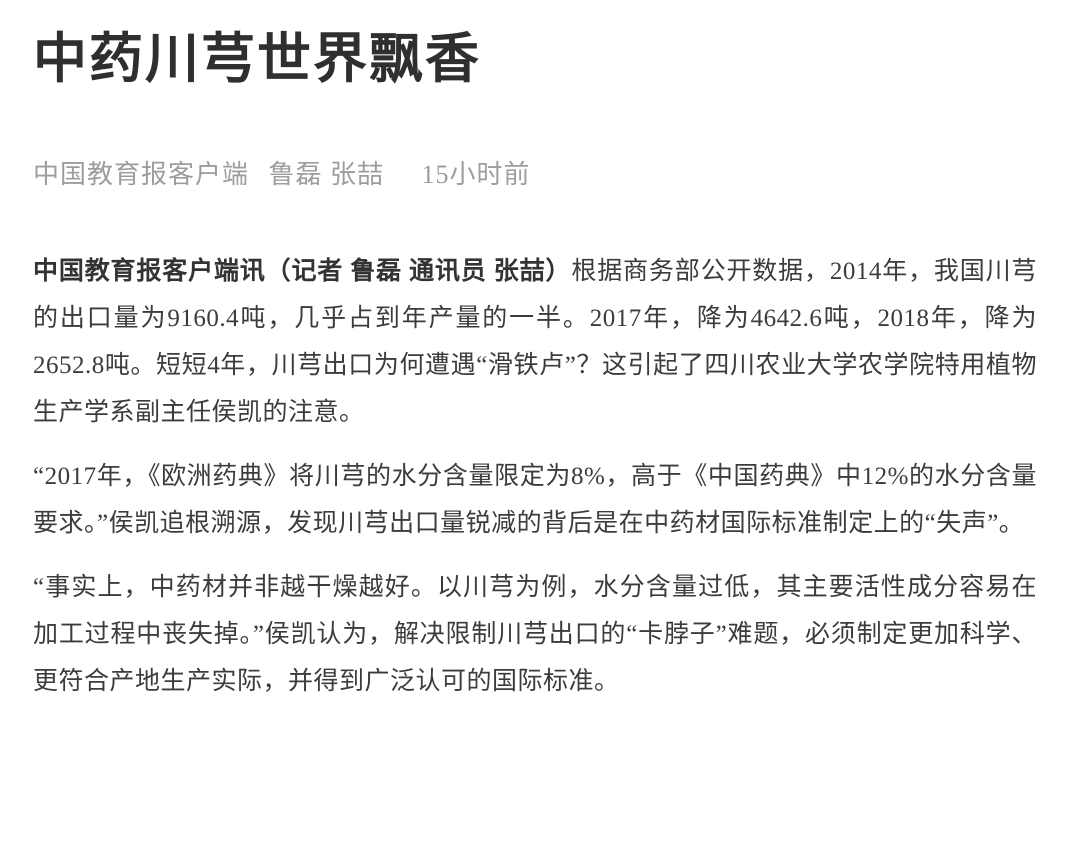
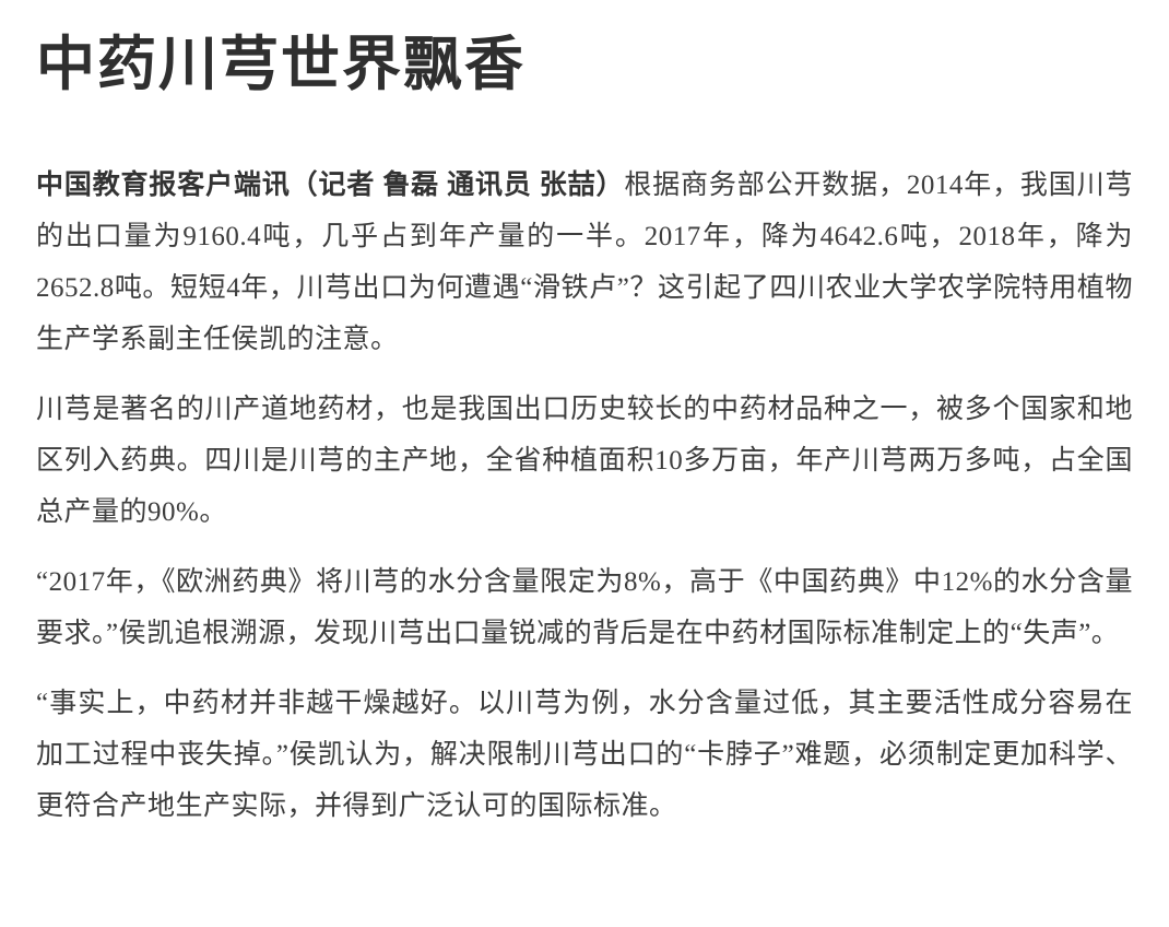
  中药川芎世界飘香
- 中国教育报客户端 鲁磊 张喆 15小时前
  中国教育报客户端讯（记者 鲁磊 通讯员 张喆）根据商务部公开数据，2014年，我国川芎的出口量为9160.4吨，几乎占到年产量的一半。2017年，降为4642.6吨，2018年，降为2652.8吨。短短4年，川芎出口为何遭遇“滑铁卢”？这引起了四川农业大学农学院特用植物生产学系副主任侯凯的注意。
+ 川芎是著名的川产道地药材，也是我国出口历史较长的中药材品种之一，被多个国家和地区列入药典。四川是川芎的主产地，全省种植面积10多万亩，年产川芎两万多吨，占全国总产量的90%。
  “2017年，《欧洲药典》将川芎的水分含量限定为8%，高于《中国药典》中12%的水分含量要求。”侯凯追根溯源，发现川芎出口量锐减的背后是在中药材国际标准制定上的“失声”。
  “事实上，中药材并非越干燥越好。以川芎为例，水分含量过低，其主要活性成分容易在加工过程中丧失掉。”侯凯认为，解决限制川芎出口的“卡脖子”难题，必须制定更加科学、更符合产地生产实际，并得到广泛认可的国际标准。
